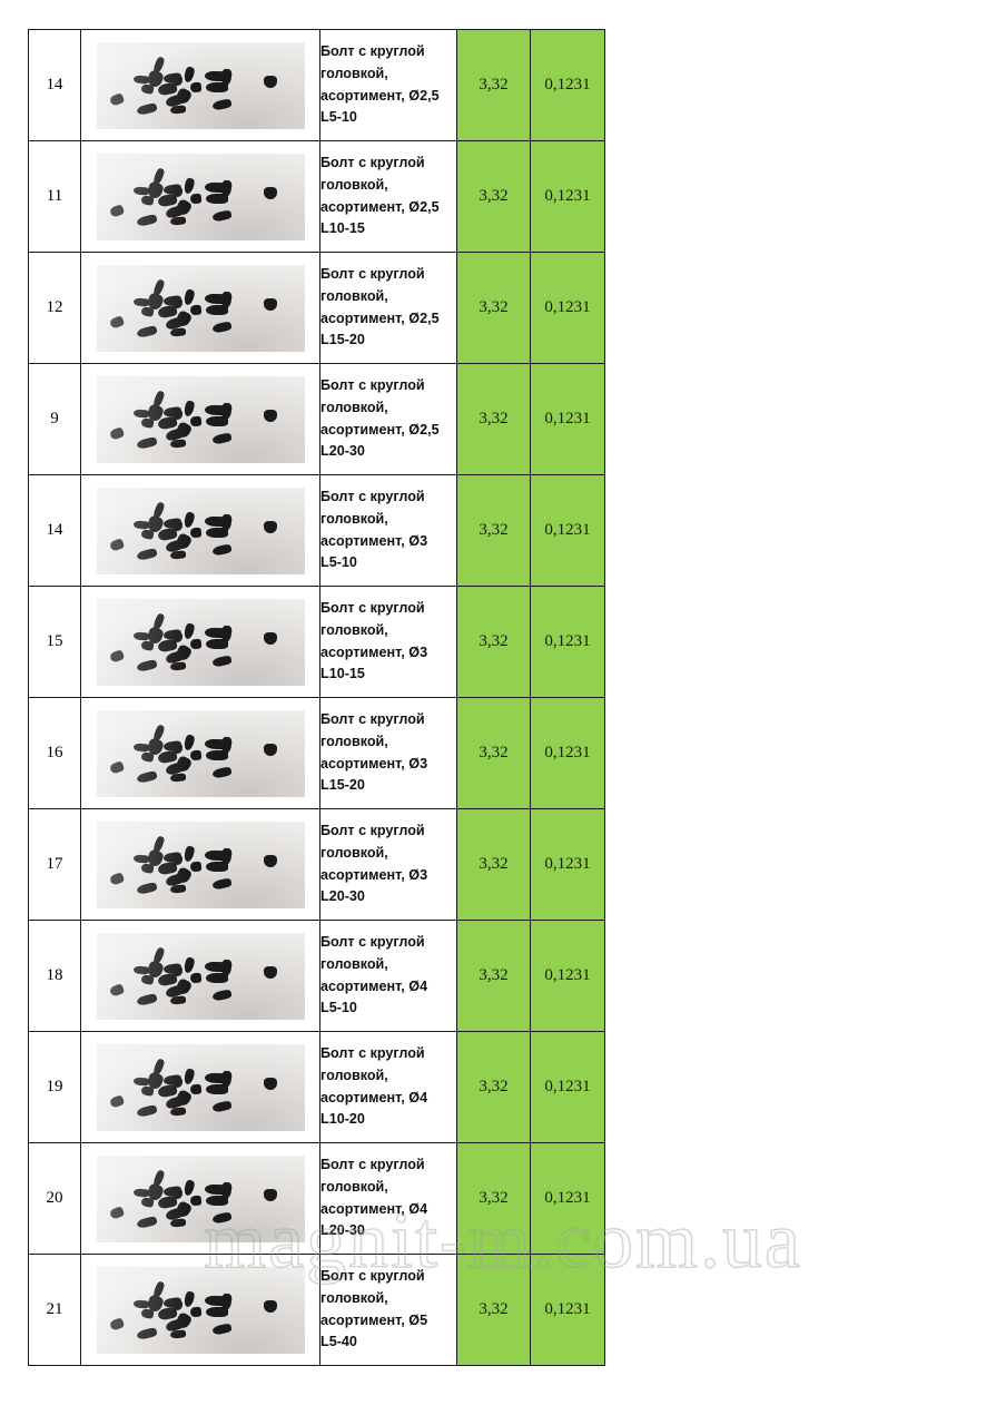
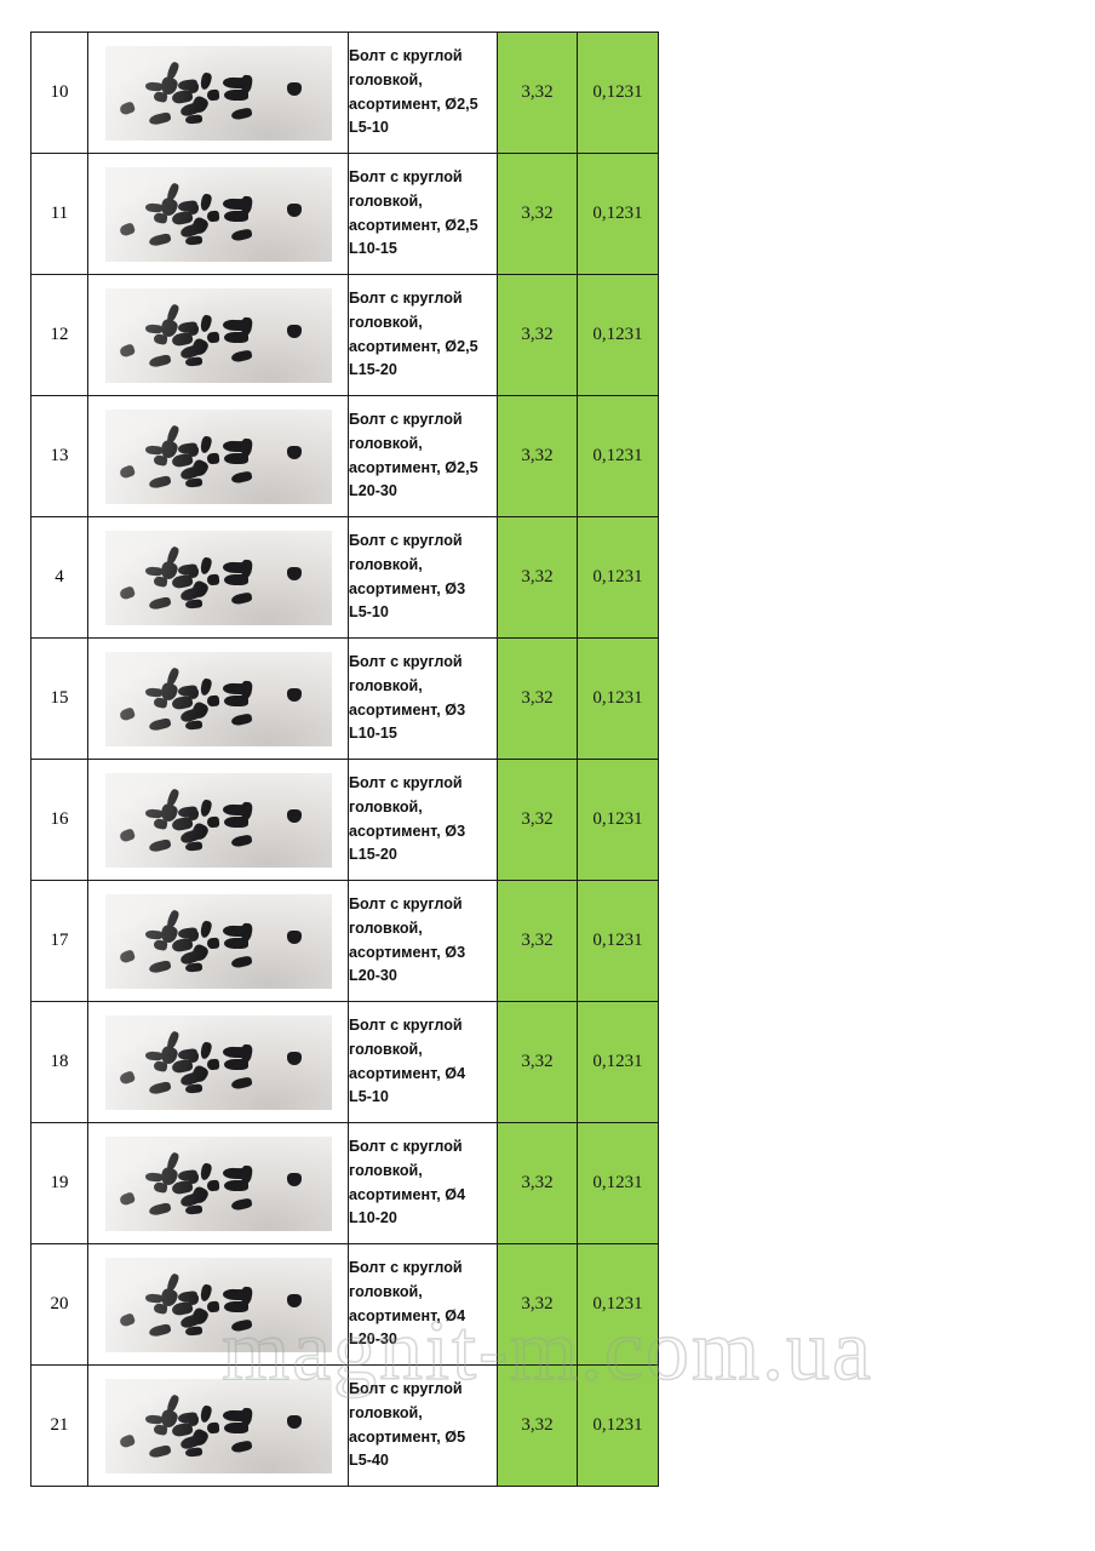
- 14		Болт с круглойголовкой,асортимент, Ø2,5L5-10	3,32	0,1231
+ 10		Болт с круглойголовкой,асортимент, Ø2,5L5-10	3,32	0,1231
  11		Болт с круглойголовкой,асортимент, Ø2,5L10-15	3,32	0,1231
  12		Болт с круглойголовкой,асортимент, Ø2,5L15-20	3,32	0,1231
- 9		Болт с круглойголовкой,асортимент, Ø2,5L20-30	3,32	0,1231
+ 13		Болт с круглойголовкой,асортимент, Ø2,5L20-30	3,32	0,1231
- 14		Болт с круглойголовкой,асортимент, Ø3L5-10	3,32	0,1231
+ 4		Болт с круглойголовкой,асортимент, Ø3L5-10	3,32	0,1231
  15		Болт с круглойголовкой,асортимент, Ø3L10-15	3,32	0,1231
  16		Болт с круглойголовкой,асортимент, Ø3L15-20	3,32	0,1231
  17		Болт с круглойголовкой,асортимент, Ø3L20-30	3,32	0,1231
  18		Болт с круглойголовкой,асортимент, Ø4L5-10	3,32	0,1231
  19		Болт с круглойголовкой,асортимент, Ø4L10-20	3,32	0,1231
  20		Болт с круглойголовкой,асортимент, Ø4L20-30	3,32	0,1231
  21		Болт с круглойголовкой,асортимент, Ø5L5-40	3,32	0,1231
  magnit-m.com.ua
